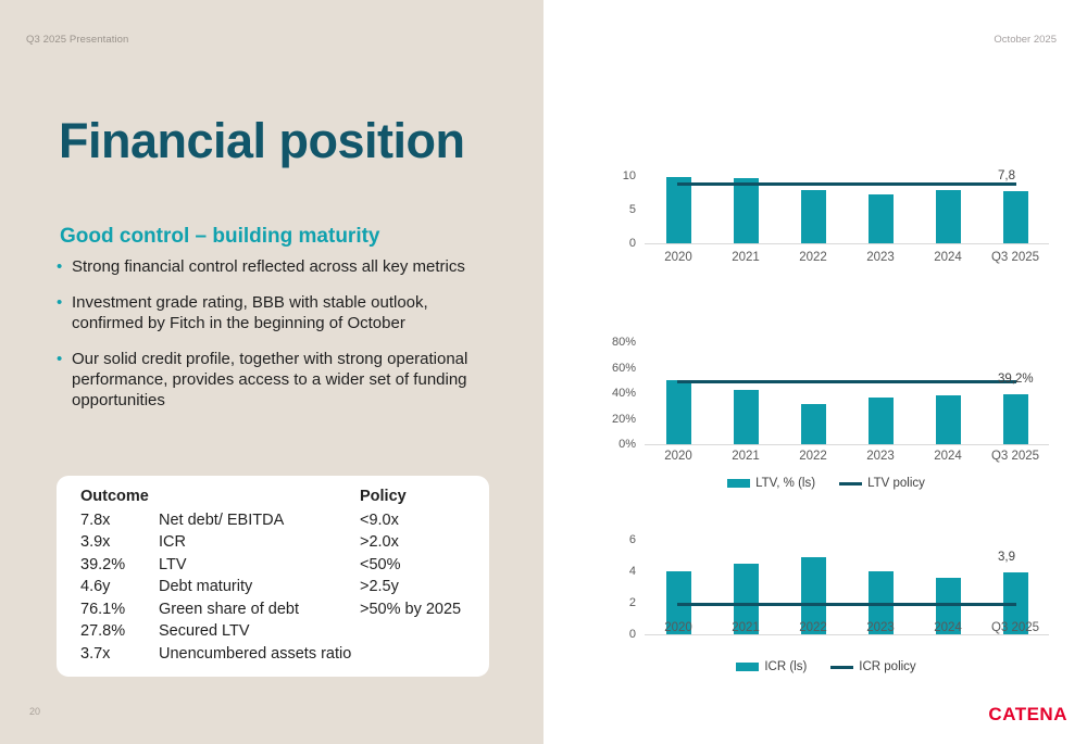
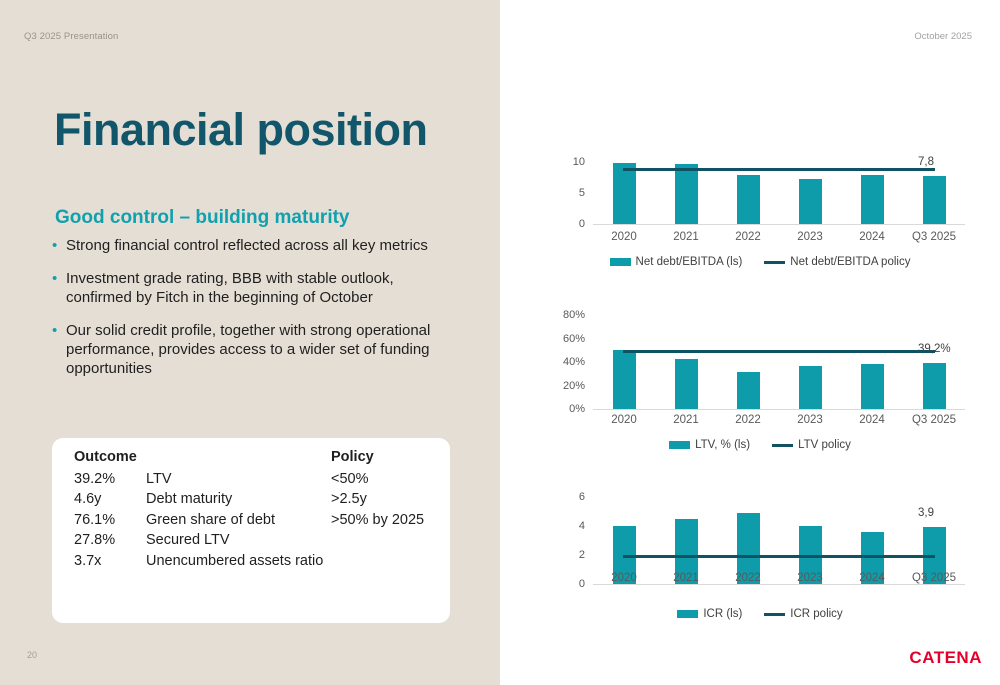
  Q3 2025 Presentation
  20
  Financial position
  Good control – building maturity
  •
  Strong financial control reflected across all key metrics
  •
  Investment grade rating, BBB with stable outlook, confirmed by Fitch in the beginning of October
  •
  Our solid credit profile, together with strong operational performance, provides access to a wider set of funding opportunities
  Outcome		Policy
- 7.8x	Net debt/ EBITDA	<9.0x
- 3.9x	ICR	>2.0x
  39.2%	LTV	<50%
  4.6y	Debt maturity	>2.5y
  76.1%	Green share of debt	>50% by 2025
  27.8%	Secured LTV
  3.7x	Unencumbered assets ratio
  October 2025
  CATENA
  0
  5
  10
  7,8
  2020
  2021
  2022
  2023
  2024
  Q3 2025
+ Net debt/EBITDA (ls)
+ Net debt/EBITDA policy
  0%
  20%
  40%
  60%
  80%
  39,2%
  2020
  2021
  2022
  2023
  2024
  Q3 2025
  LTV, % (ls)
  LTV policy
  0
  2
  4
  6
  3,9
  2020
  2021
  2022
  2023
  2024
  Q3 2025
  ICR (ls)
  ICR policy
